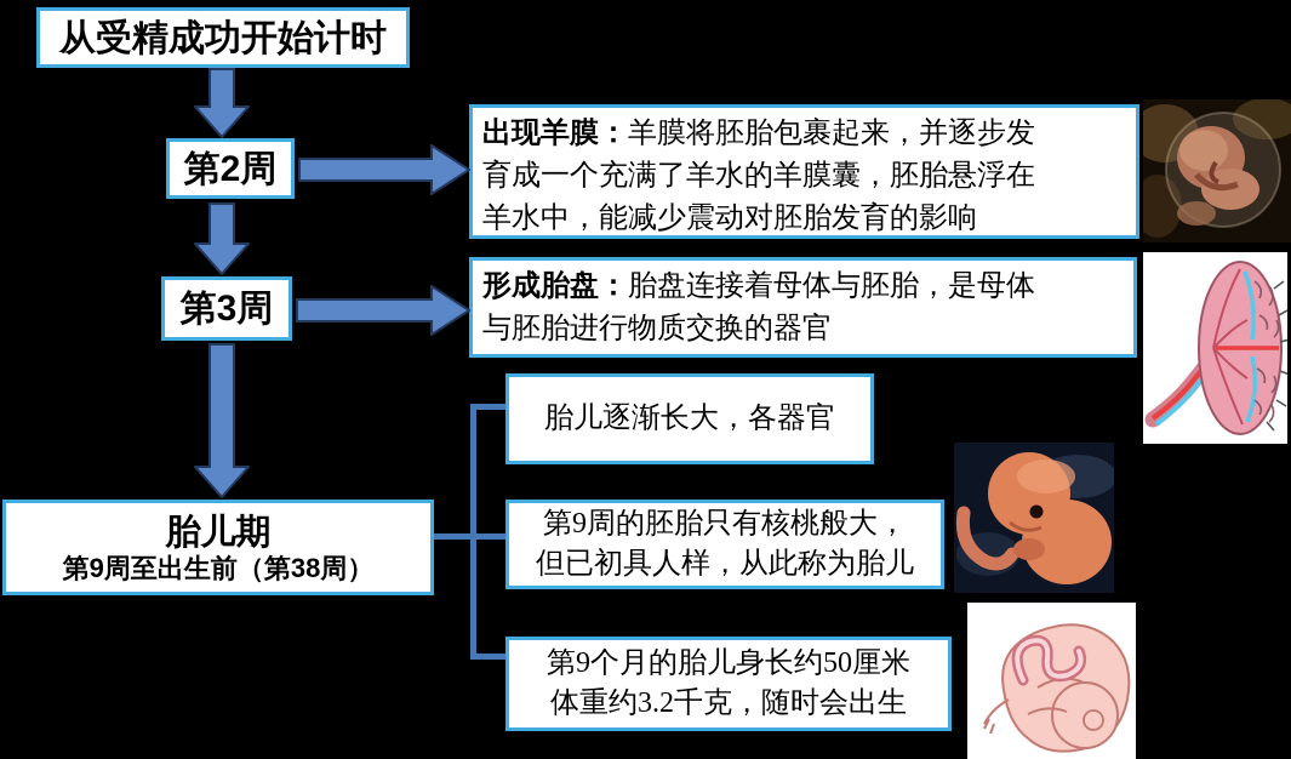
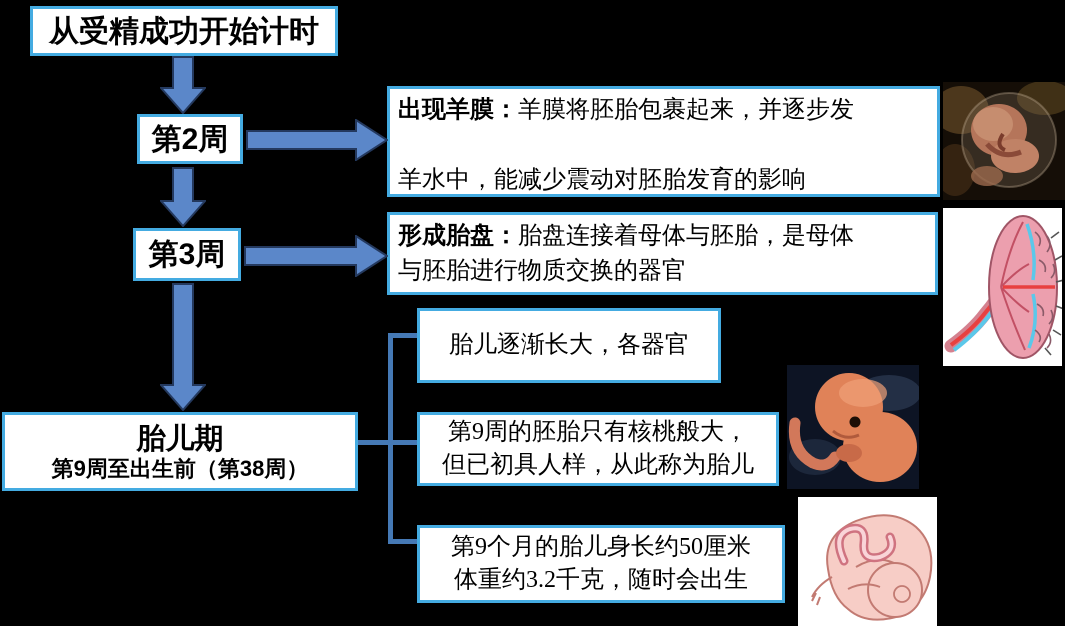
  从受精成功开始计时
  第2周
  第3周
  出现羊膜：羊膜将胚胎包裹起来，并逐步发
- 育成一个充满了羊水的羊膜囊，胚胎悬浮在
  羊水中，能减少震动对胚胎发育的影响
  形成胎盘：胎盘连接着母体与胚胎，是母体
  与胚胎进行物质交换的器官
  胎儿期
  第9周至出生前（第38周）
  胎儿逐渐长大，各器官
  第9周的胚胎只有核桃般大，
  但已初具人样，从此称为胎儿
  第9个月的胎儿身长约50厘米
  体重约3.2千克，随时会出生
